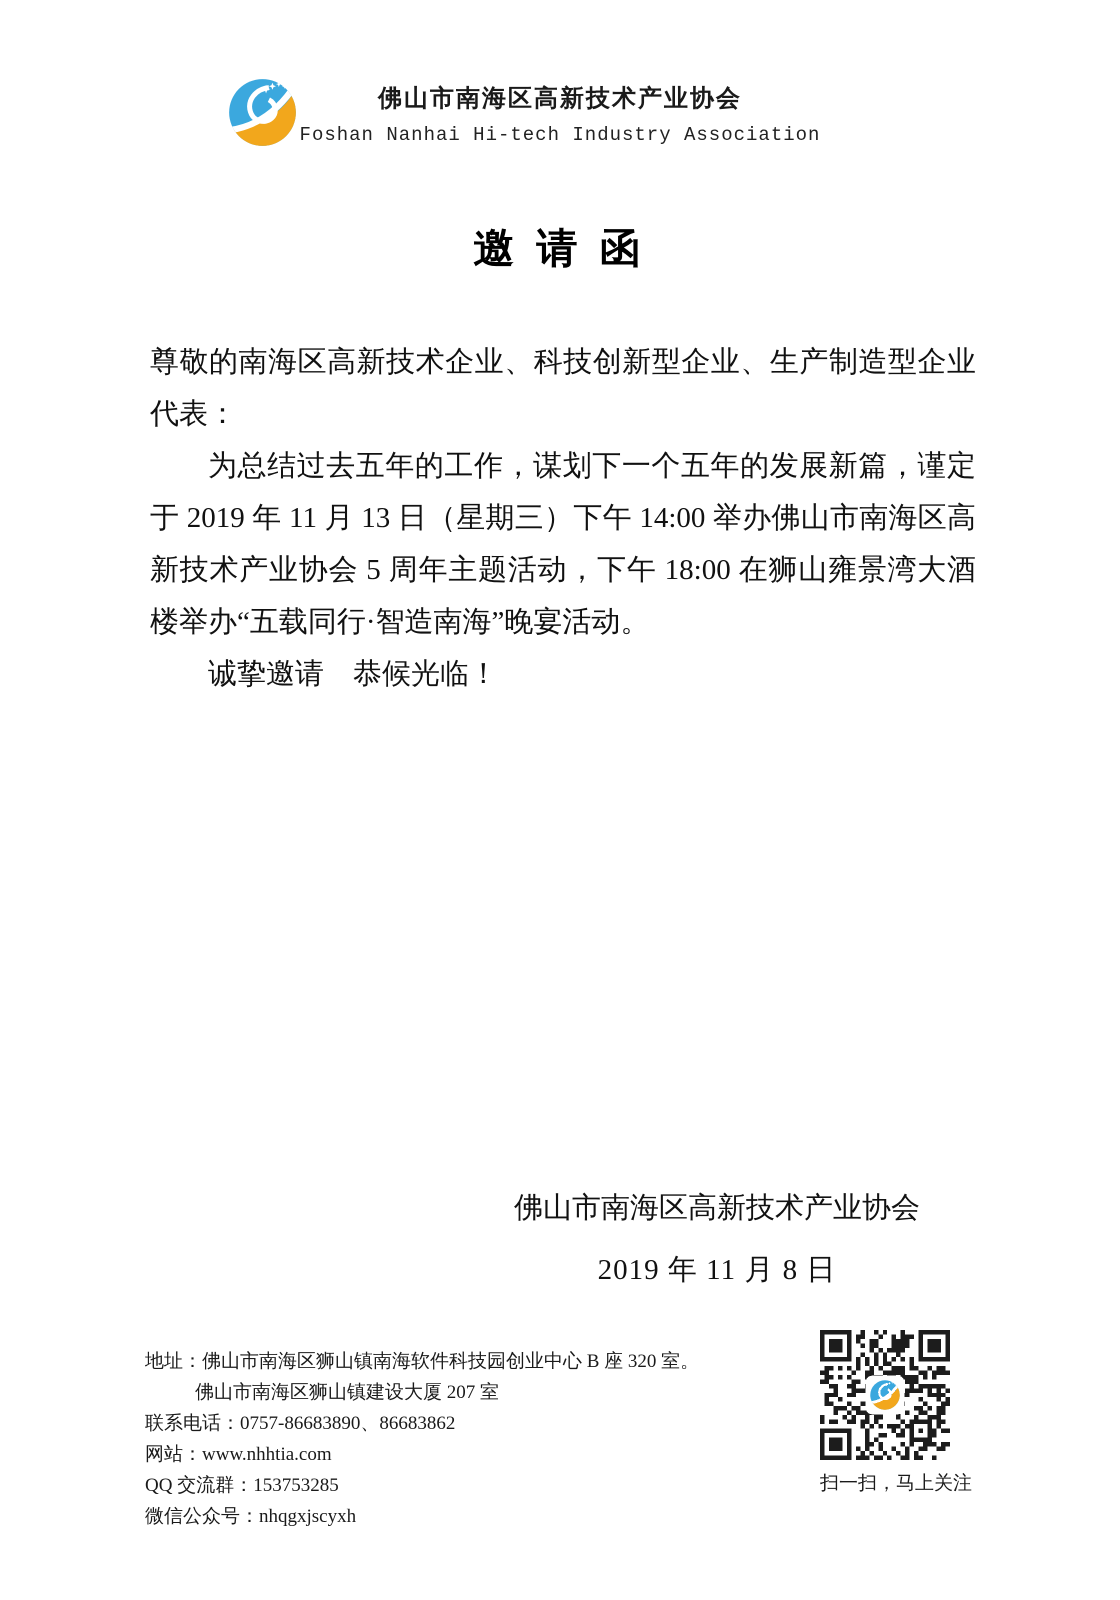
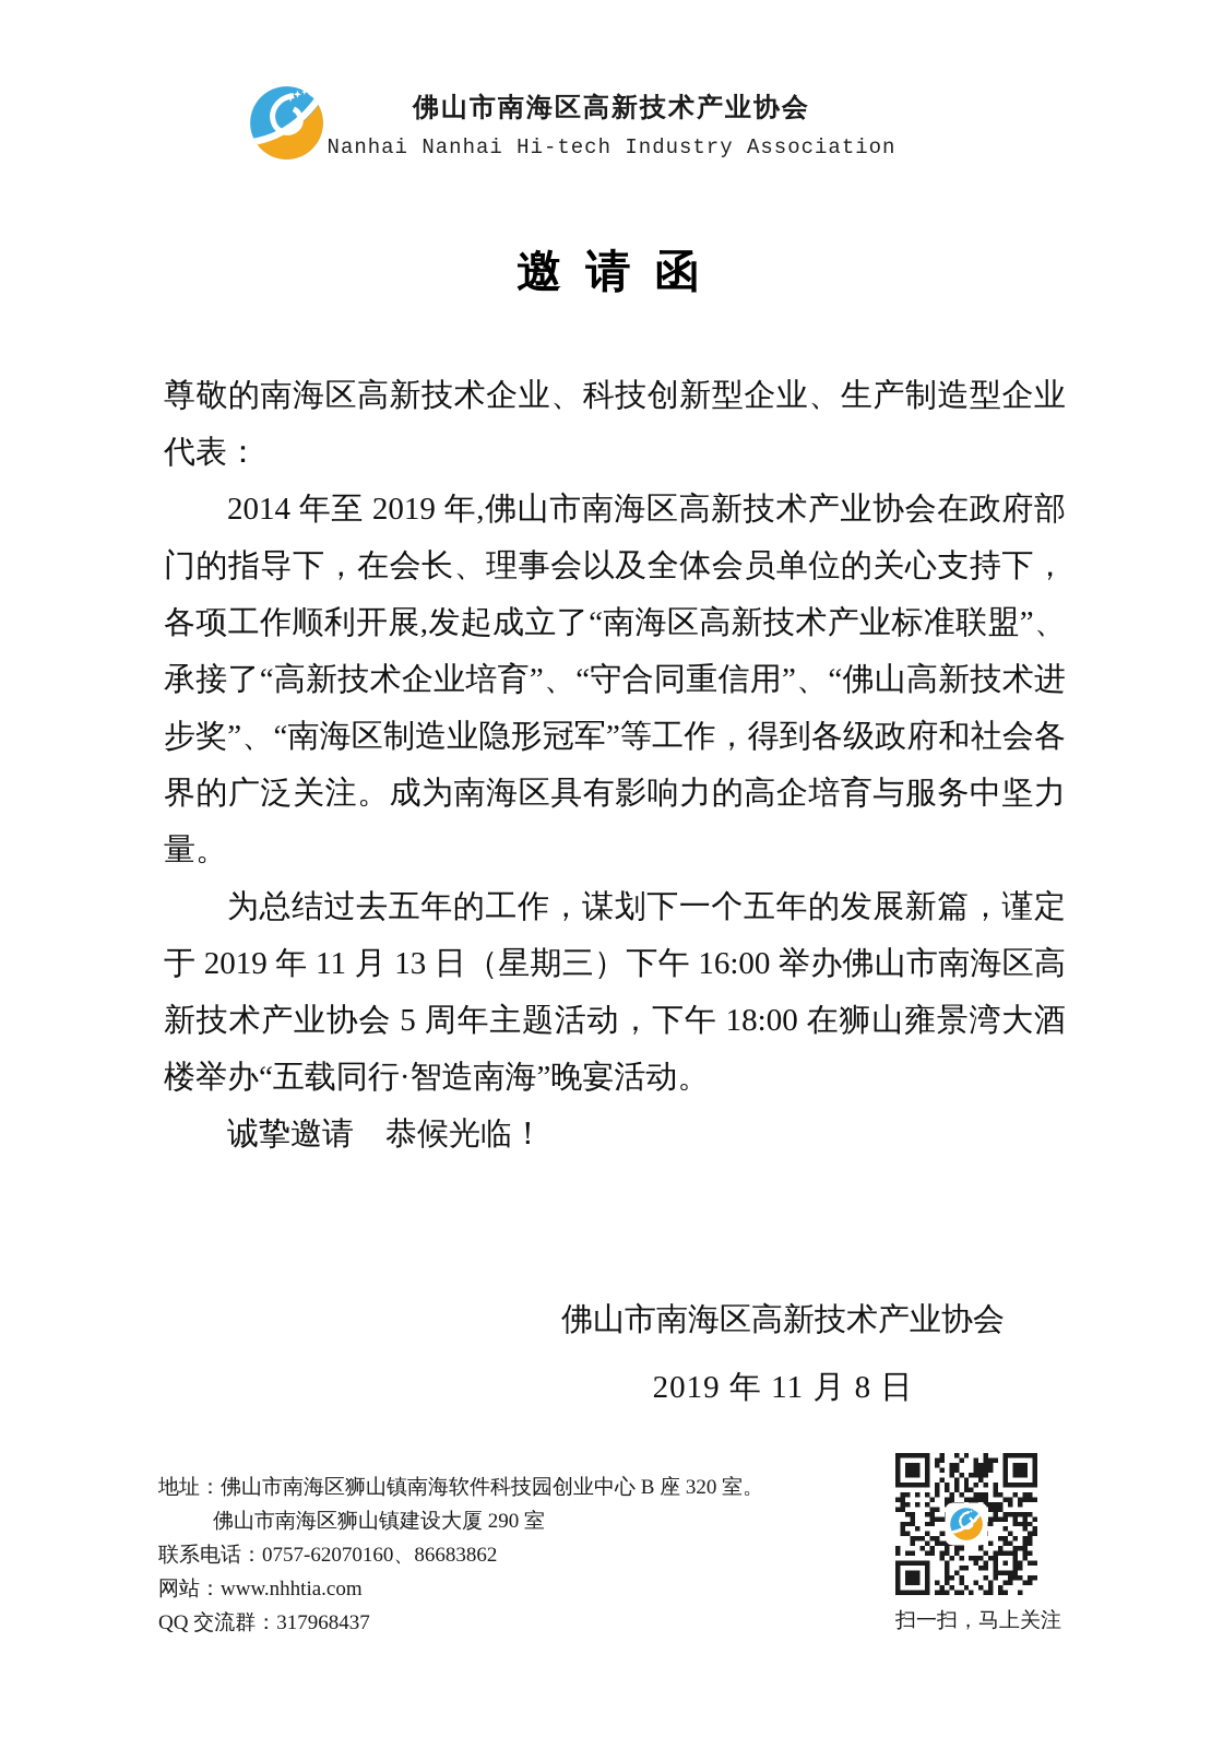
  佛山市南海区高新技术产业协会
- Foshan Nanhai Hi-tech Industry Association
+ Nanhai Nanhai Hi-tech Industry Association
  邀 请 函
  尊敬的南海区高新技术企业、科技创新型企业、生产制造型企业代表：
+ 2014 年至 2019 年,佛山市南海区高新技术产业协会在政府部门的指导下，在会长、理事会以及全体会员单位的关心支持下，各项工作顺利开展,发起成立了“南海区高新技术产业标准联盟”、承接了“高新技术企业培育”、“守合同重信用”、“佛山高新技术进步奖”、“南海区制造业隐形冠军”等工作，得到各级政府和社会各界的广泛关注。成为南海区具有影响力的高企培育与服务中坚力量。
- 为总结过去五年的工作，谋划下一个五年的发展新篇，谨定于 2019 年 11 月 13 日（星期三）下午 14:00 举办佛山市南海区高新技术产业协会 5 周年主题活动，下午 18:00 在狮山雍景湾大酒楼举办“五载同行·智造南海”晚宴活动。
+ 为总结过去五年的工作，谋划下一个五年的发展新篇，谨定于 2019 年 11 月 13 日（星期三）下午 16:00 举办佛山市南海区高新技术产业协会 5 周年主题活动，下午 18:00 在狮山雍景湾大酒楼举办“五载同行·智造南海”晚宴活动。
  诚挚邀请 恭候光临！
  佛山市南海区高新技术产业协会
  2019 年 11 月 8 日
  地址：佛山市南海区狮山镇南海软件科技园创业中心 B 座 320 室。
- 佛山市南海区狮山镇建设大厦 207 室
+ 佛山市南海区狮山镇建设大厦 290 室
- 联系电话：0757-86683890、86683862
+ 联系电话：0757-62070160、86683862
  网站：www.nhhtia.com
- QQ 交流群：153753285
+ QQ 交流群：317968437
- 微信公众号：nhqgxjscyxh
  扫一扫，马上关注
